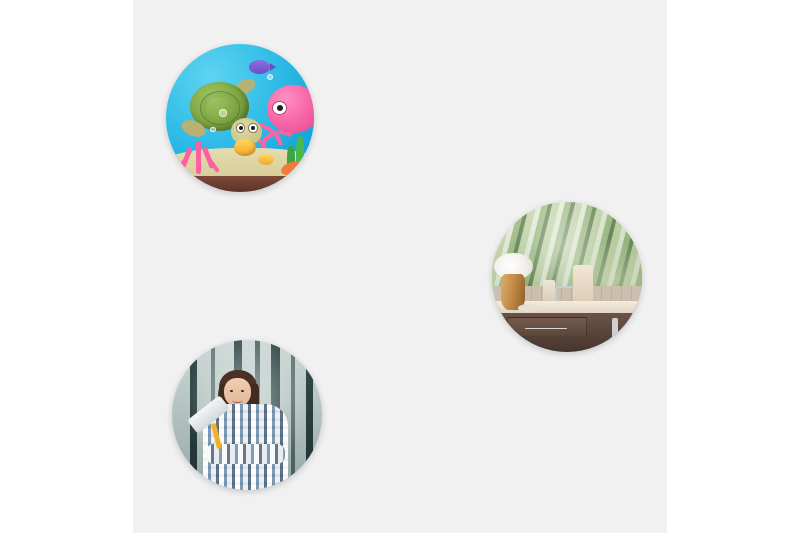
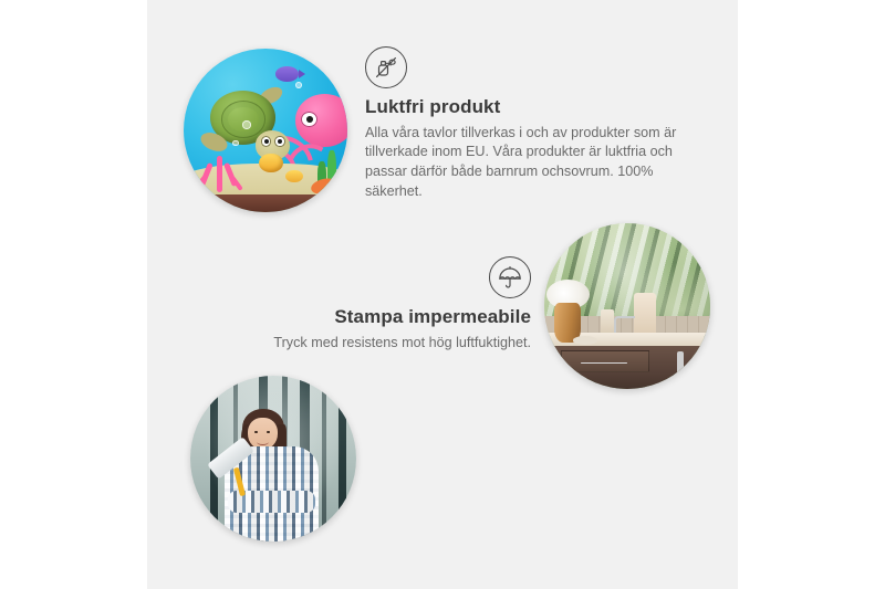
+ Luktfri produkt
+ Alla våra tavlor tillverkas i och av produkter som är tillverkade inom EU. Våra produkter är luktfria och passar därför både barnrum ochsovrum. 100% säkerhet.
+ Stampa impermeabile
+ Tryck med resistens mot hög luftfuktighet.
